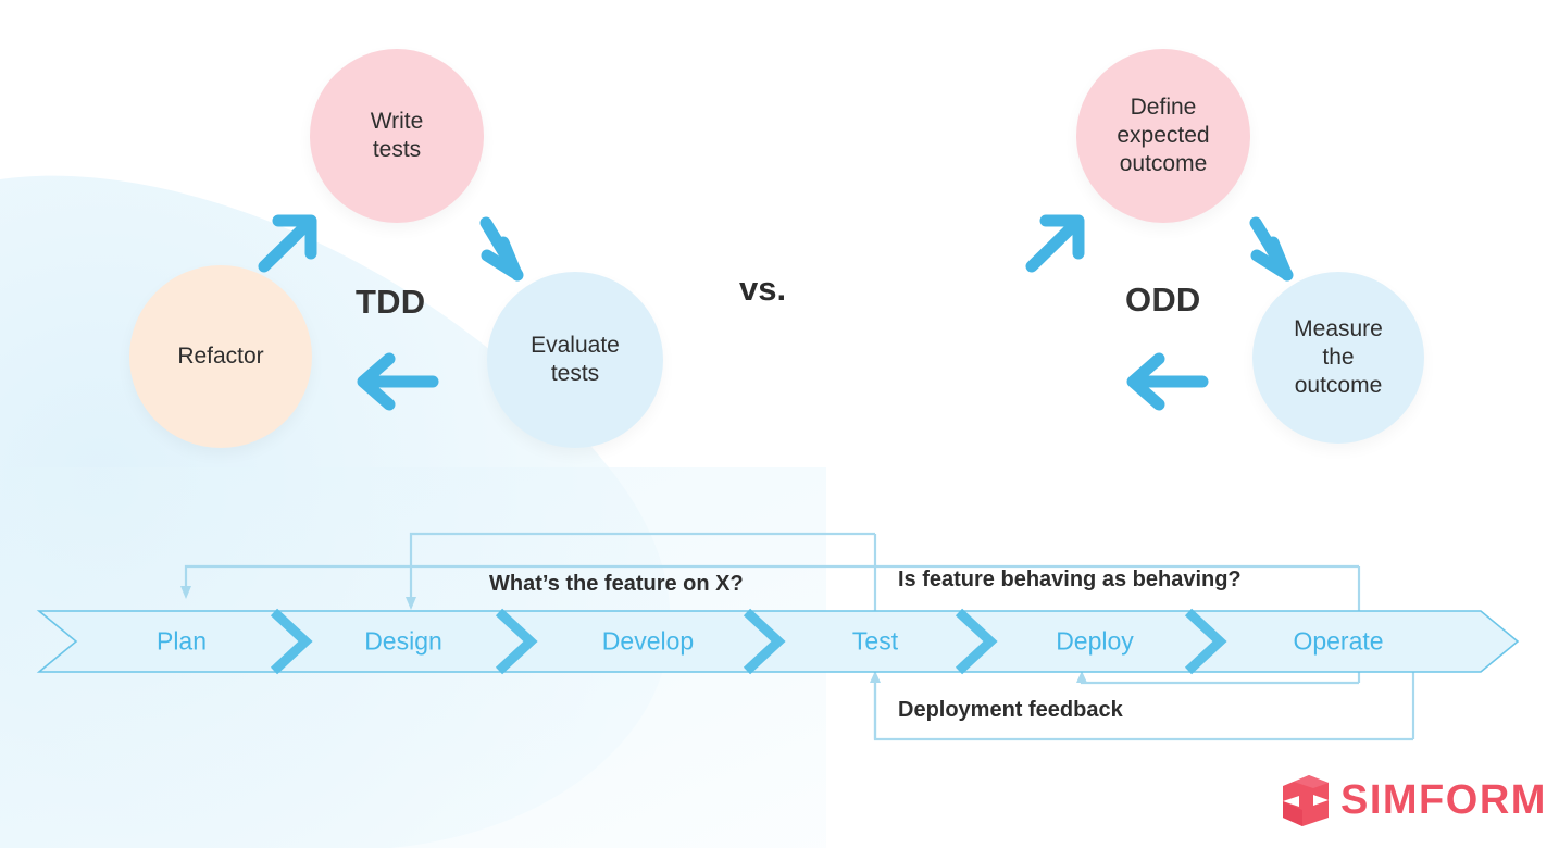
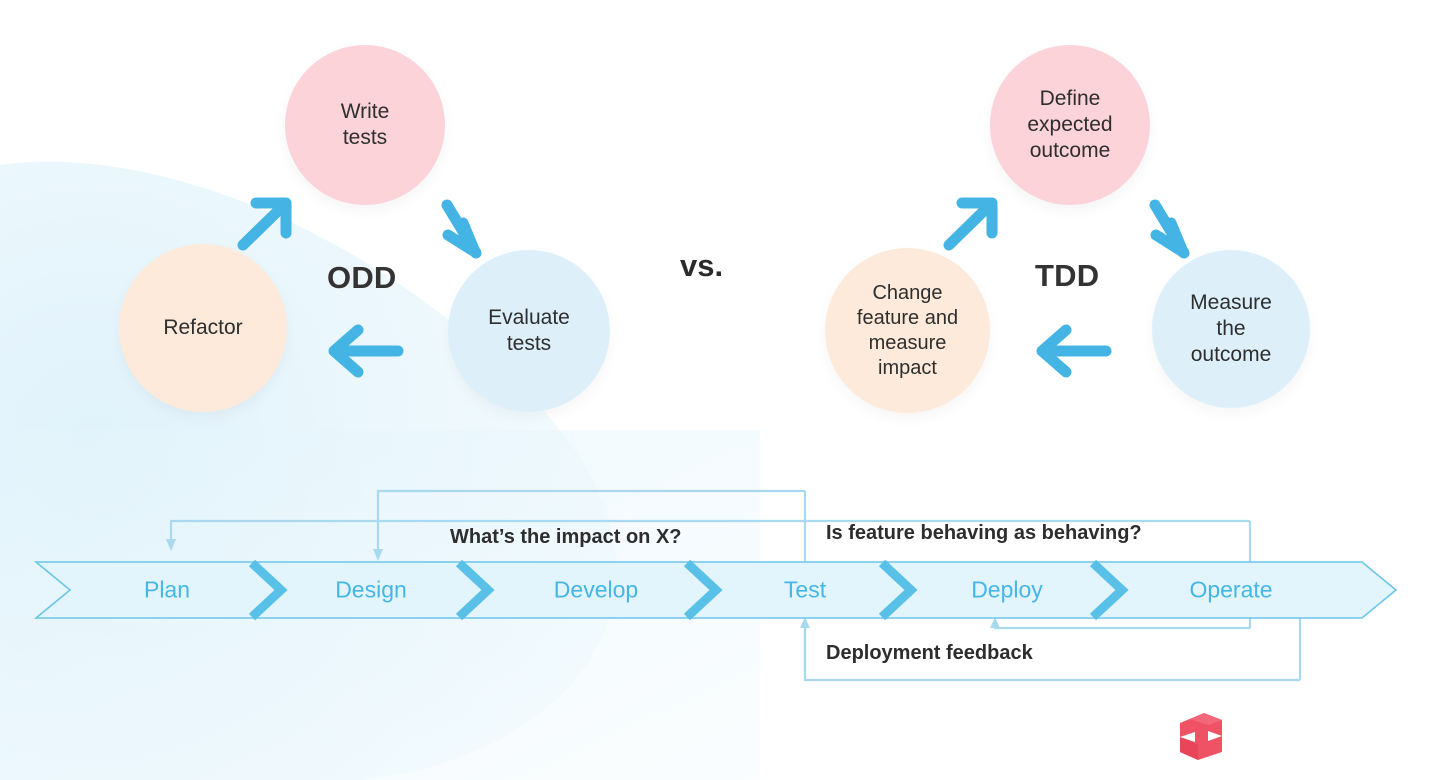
  Write
  tests
  Evaluate
  tests
  Refactor
- TDD
+ ODD
  vs.
  Define
  expected
  outcome
  Measure
  the
  outcome
+ Change
+ feature and
+ measure
+ impact
- ODD
+ TDD
  Plan
  Design
  Develop
  Test
  Deploy
  Operate
- What’s the feature on X?
+ What’s the impact on X?
  Is feature behaving as behaving?
  Deployment feedback
- SIMFORM
